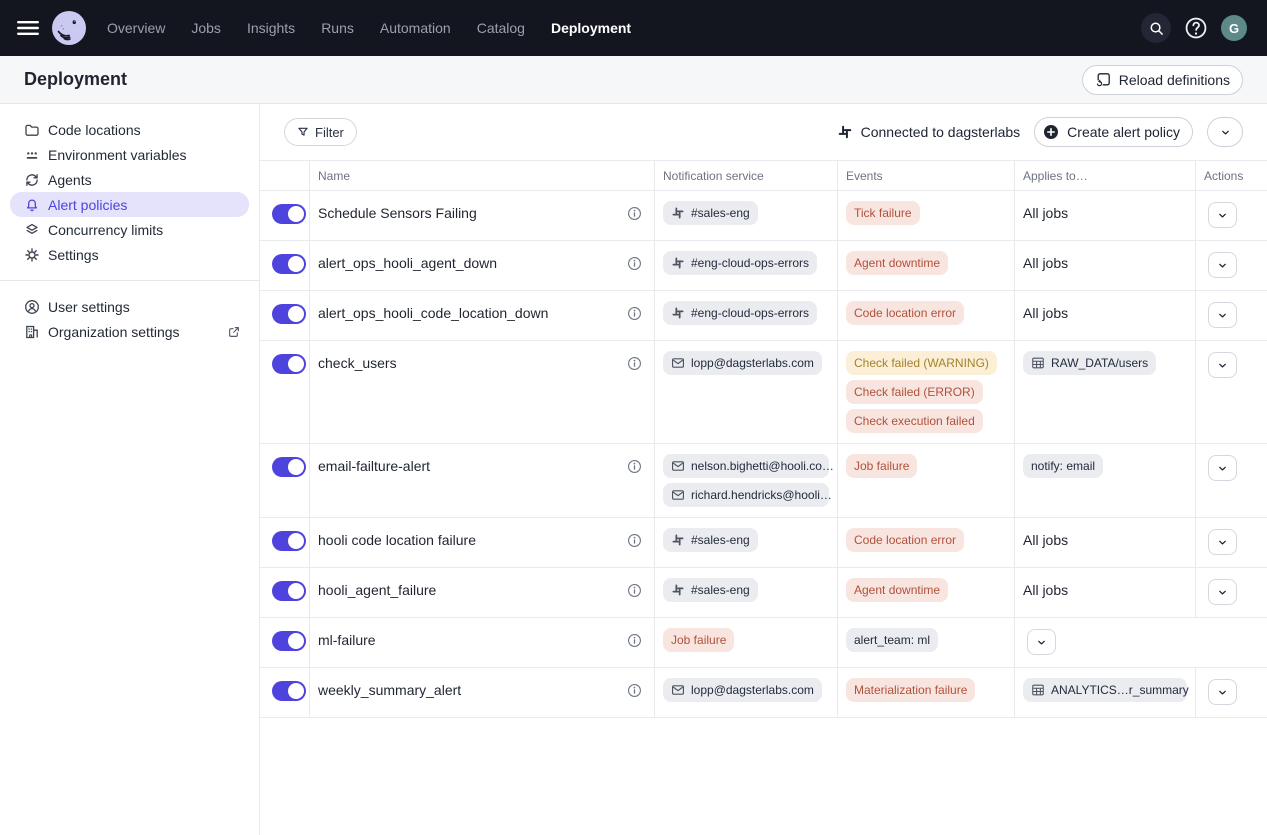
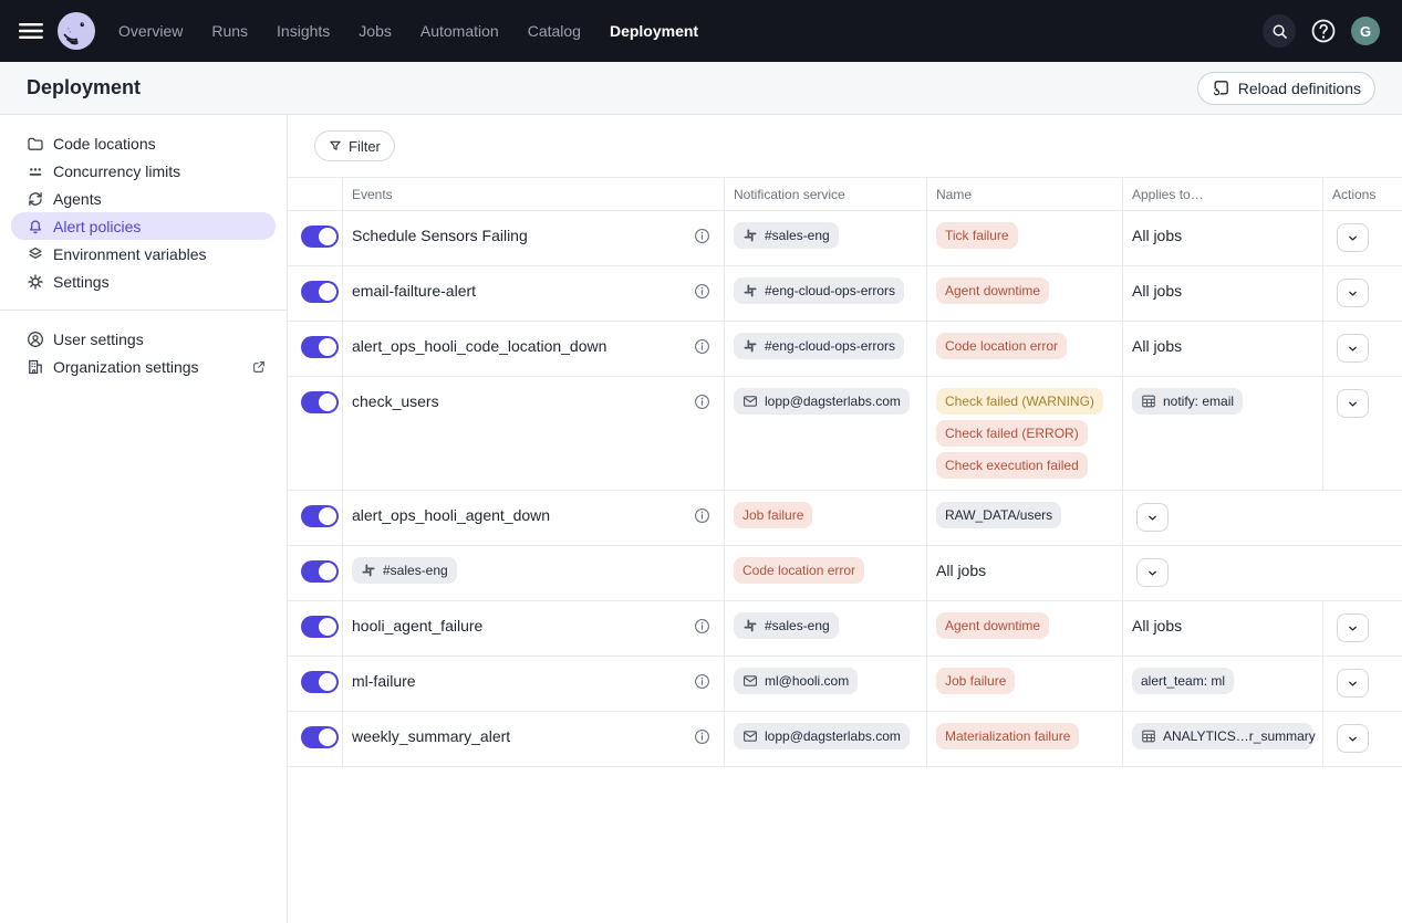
  Overview
- Jobs
+ Runs
  Insights
- Runs
+ Jobs
  Automation
  Catalog
  Deployment
  G
  Deployment
  Reload definitions
  Code locations
- Environment variables
+ Concurrency limits
  Agents
  Alert policies
- Concurrency limits
+ Environment variables
  Settings
  User settings
  Organization settings
  Filter
- Connected to dagsterlabs
- Create alert policy
- Name
+ Events
  Notification service
- Events
+ Name
  Applies to…
  Actions
  Schedule Sensors Failing
  #sales-eng
  Tick failure
  All jobs
- alert_ops_hooli_agent_down
+ email-failture-alert
  #eng-cloud-ops-errors
  Agent downtime
  All jobs
  alert_ops_hooli_code_location_down
  #eng-cloud-ops-errors
  Code location error
  All jobs
  check_users
  lopp@dagsterlabs.com
  Check failed (WARNING)
  Check failed (ERROR)
  Check execution failed
- RAW_DATA/users
+ notify: email
- email-failture-alert
+ alert_ops_hooli_agent_down
- nelson.bighetti@hooli.co…
- richard.hendricks@hooli…
  Job failure
- notify: email
+ RAW_DATA/users
- hooli code location failure
  #sales-eng
  Code location error
  All jobs
  hooli_agent_failure
  #sales-eng
  Agent downtime
  All jobs
  ml-failure
+ ml@hooli.com
  Job failure
  alert_team: ml
  weekly_summary_alert
  lopp@dagsterlabs.com
  Materialization failure
  ANALYTICS…r_summary
